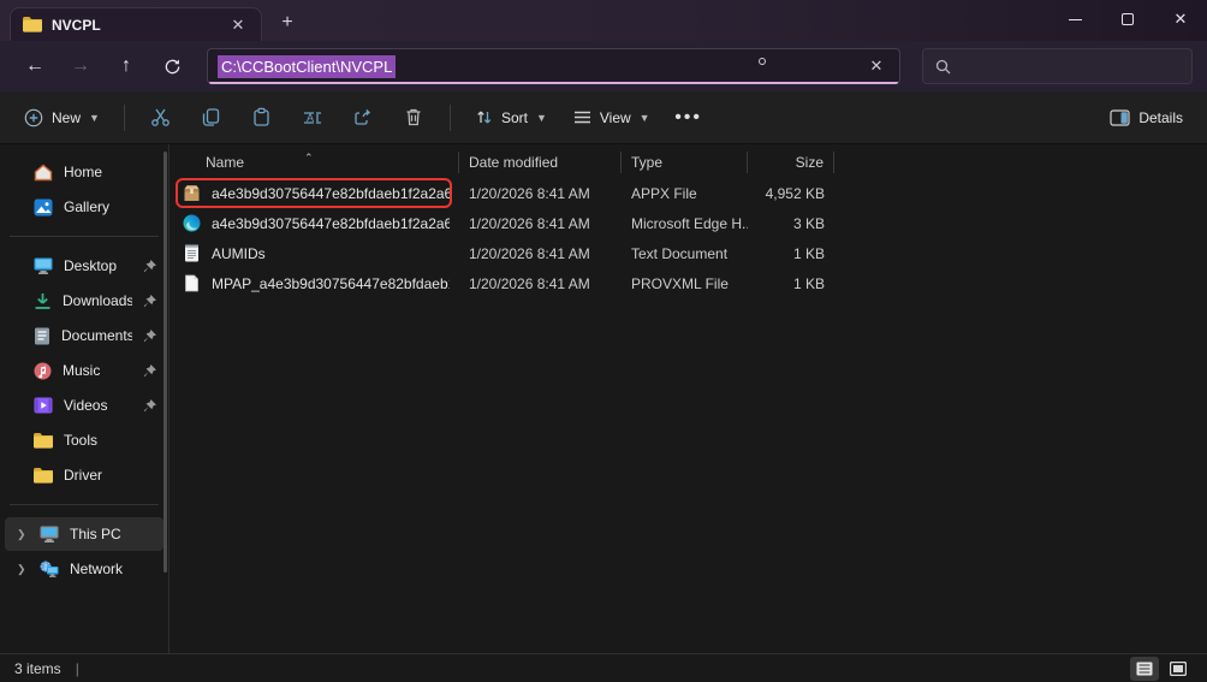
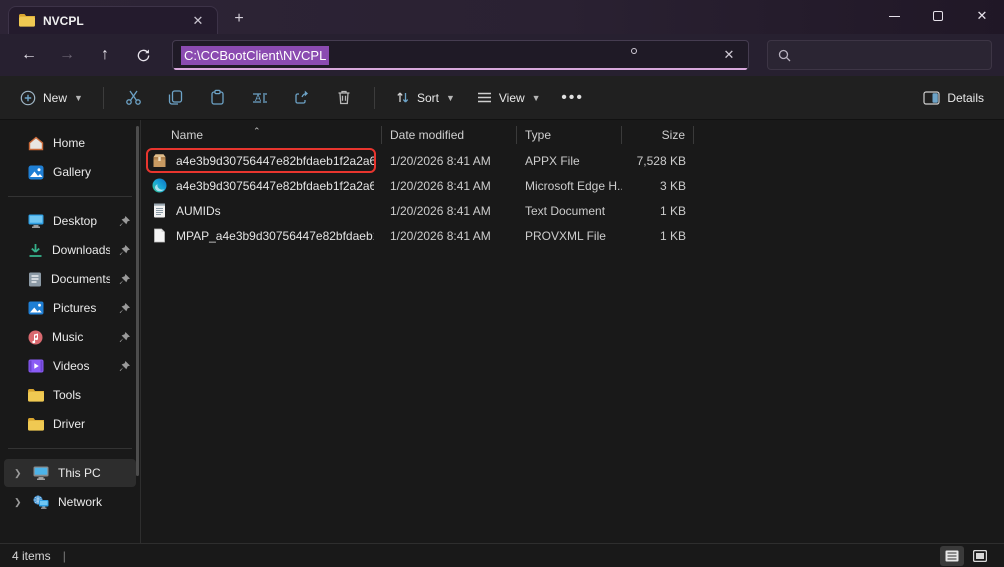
  NVCPL
  ✕
  +
  ✕
  ←
  →
  ↑
  C:\CCBootClient\NVCPL
  ✕
  New
  ▼
  A
  Sort
  ▼
  View
  ▼
  •••
  Details
  Home
  Gallery
  Desktop
  Downloads
  Documents
+ Pictures
  Music
  Videos
  Tools
  Driver
  ❯
  This PC
  ❯
  Network
  ⌃
  Name
  Date modified
  Type
  Size
  a4e3b9d30756447e82bfdaeb1f2a2a6
  1/20/2026 8:41 AM
  APPX File
- 4,952 KB
+ 7,528 KB
  a4e3b9d30756447e82bfdaeb1f2a2a6
  1/20/2026 8:41 AM
  Microsoft Edge H.
  3 KB
  AUMIDs
  1/20/2026 8:41 AM
  Text Document
  1 KB
  MPAP_a4e3b9d30756447e82bfdaeb
  1/20/2026 8:41 AM
  PROVXML File
  1 KB
- 3 items
+ 4 items
  |
